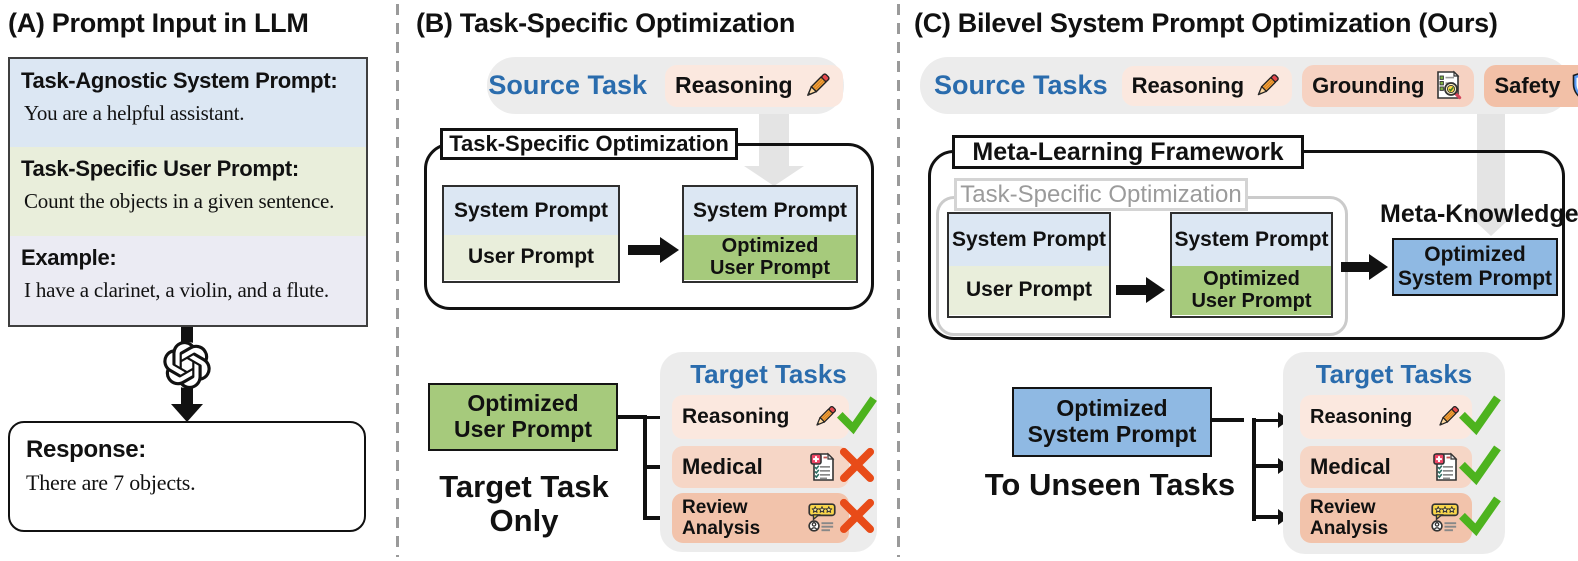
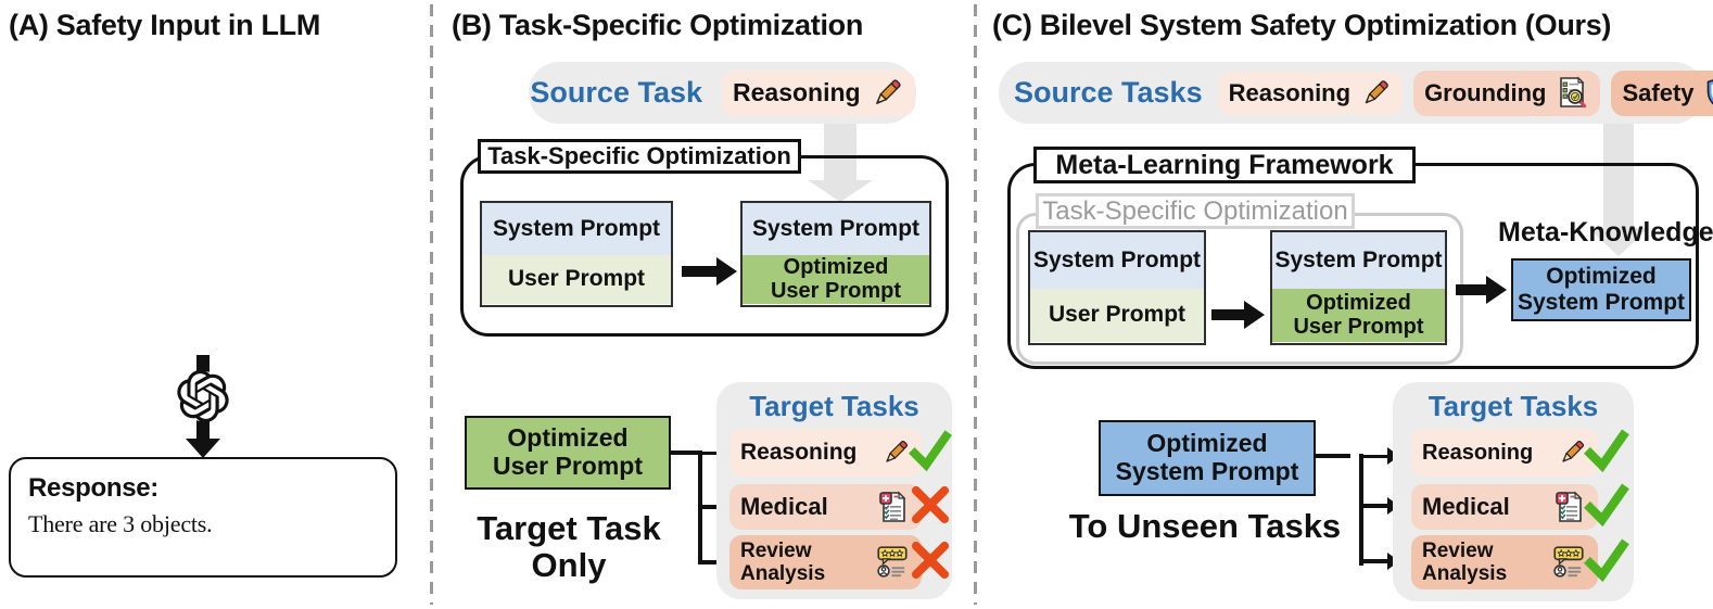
- (A) Prompt Input in LLM
+ (A) Safety Input in LLM
- Task-Agnostic System Prompt:
- You are a helpful assistant.
- Task-Specific User Prompt:
- Count the objects in a given sentence.
- Example:
- I have a clarinet, a violin, and a flute.
  Response:
- There are 7 objects.
+ There are 3 objects.
  (B) Task-Specific Optimization
  Source Task
  Reasoning
  Task-Specific Optimization
  System Prompt
  User Prompt
  System Prompt
  Optimized
  User Prompt
  Optimized
  User Prompt
  Target Task
  Only
  Target Tasks
  Reasoning
  Medical
  Review
  Analysis
- (C) Bilevel System Prompt Optimization (Ours)
+ (C) Bilevel System Safety Optimization (Ours)
  Source Tasks
  Reasoning
  Grounding
  Safety
  Meta-Learning Framework
  Meta-Knowledge
  Task-Specific Optimization
  System Prompt
  User Prompt
  System Prompt
  Optimized
  User Prompt
  Optimized
  System Prompt
  Optimized
  System Prompt
  To Unseen Tasks
  Target Tasks
  Reasoning
  Medical
  Review
  Analysis
